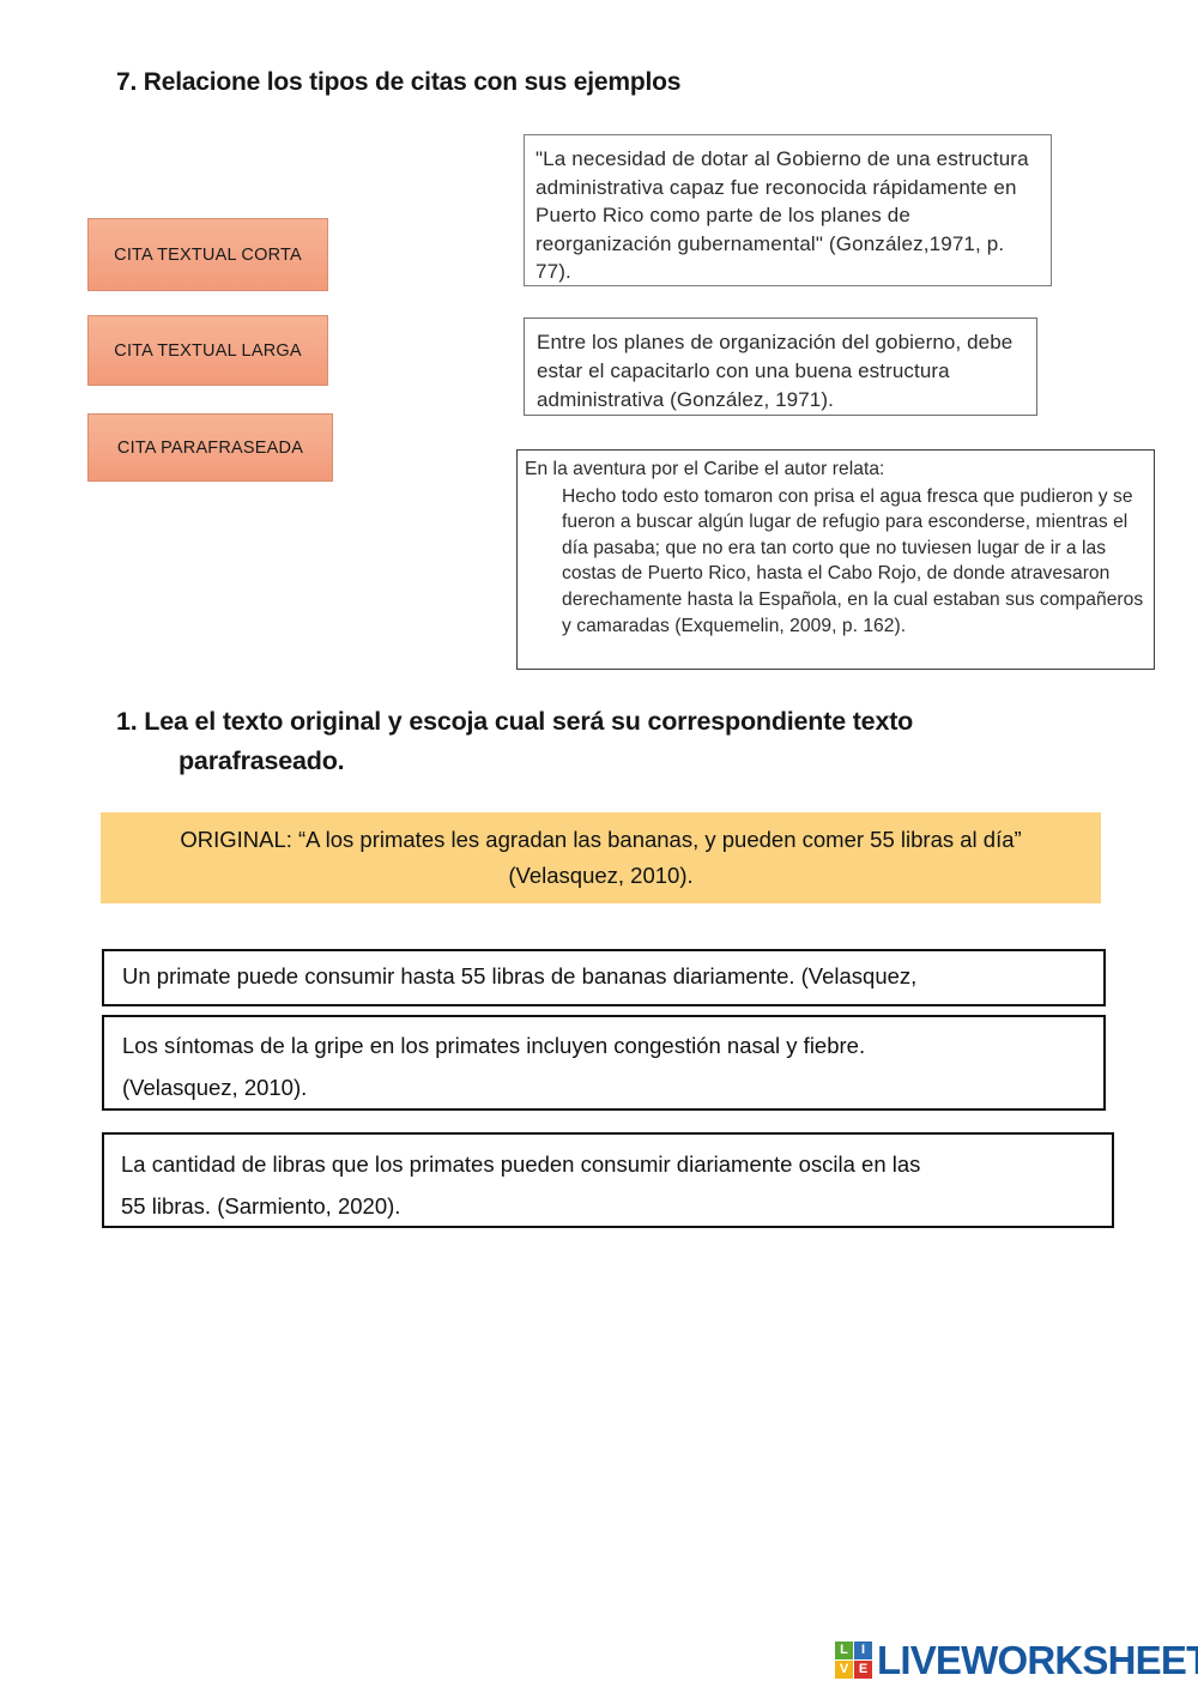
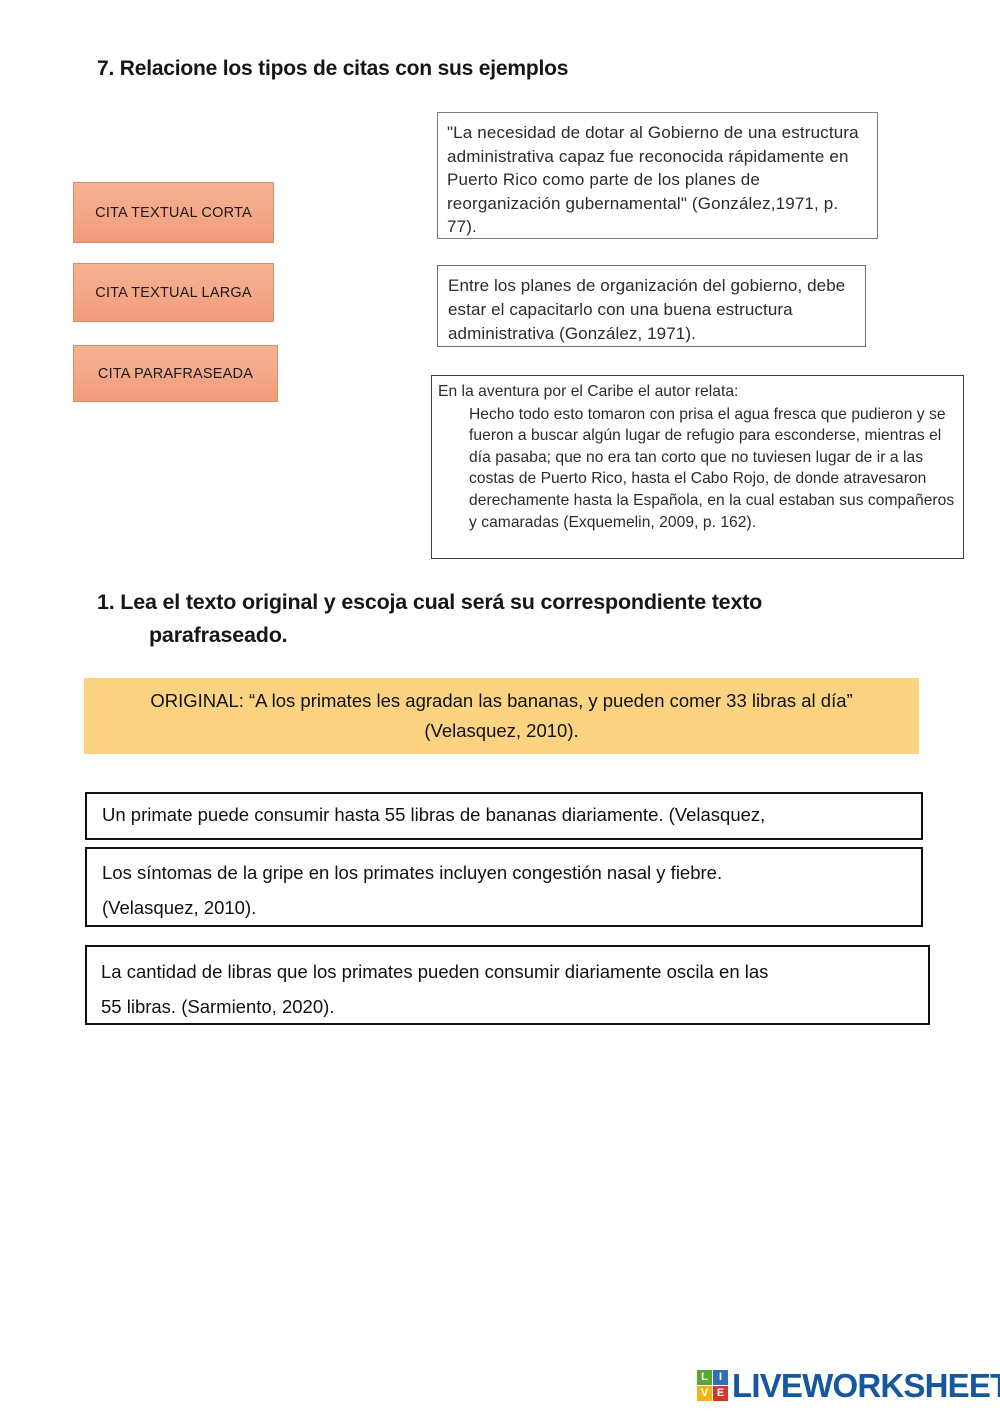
  7. Relacione los tipos de citas con sus ejemplos
  CITA TEXTUAL CORTA
  CITA TEXTUAL LARGA
  CITA PARAFRASEADA
  "La necesidad de dotar al Gobierno de una estructura administrativa capaz fue reconocida rápidamente en Puerto Rico como parte de los planes de reorganización gubernamental" (González,1971, p. 77).
  Entre los planes de organización del gobierno, debe estar el capacitarlo con una buena estructura administrativa (González, 1971).
  En la aventura por el Caribe el autor relata:
  Hecho todo esto tomaron con prisa el agua fresca que pudieron y se fueron a buscar algún lugar de refugio para esconderse, mientras el día pasaba; que no era tan corto que no tuviesen lugar de ir a las costas de Puerto Rico, hasta el Cabo Rojo, de donde atravesaron derechamente hasta la Española, en la cual estaban sus compañeros y camaradas (Exquemelin, 2009, p. 162).
  1. Lea el texto original y escoja cual será su correspondiente texto
  parafraseado.
- ORIGINAL: “A los primates les agradan las bananas, y pueden comer 55 libras al día”
+ ORIGINAL: “A los primates les agradan las bananas, y pueden comer 33 libras al día”
  (Velasquez, 2010).
  Un primate puede consumir hasta 55 libras de bananas diariamente. (Velasquez,
  Los síntomas de la gripe en los primates incluyen congestión nasal y fiebre.
  (Velasquez, 2010).
  La cantidad de libras que los primates pueden consumir diariamente oscila en las
  55 libras. (Sarmiento, 2020).
  L
  I
  V
  E
  LIVEWORKSHEE
